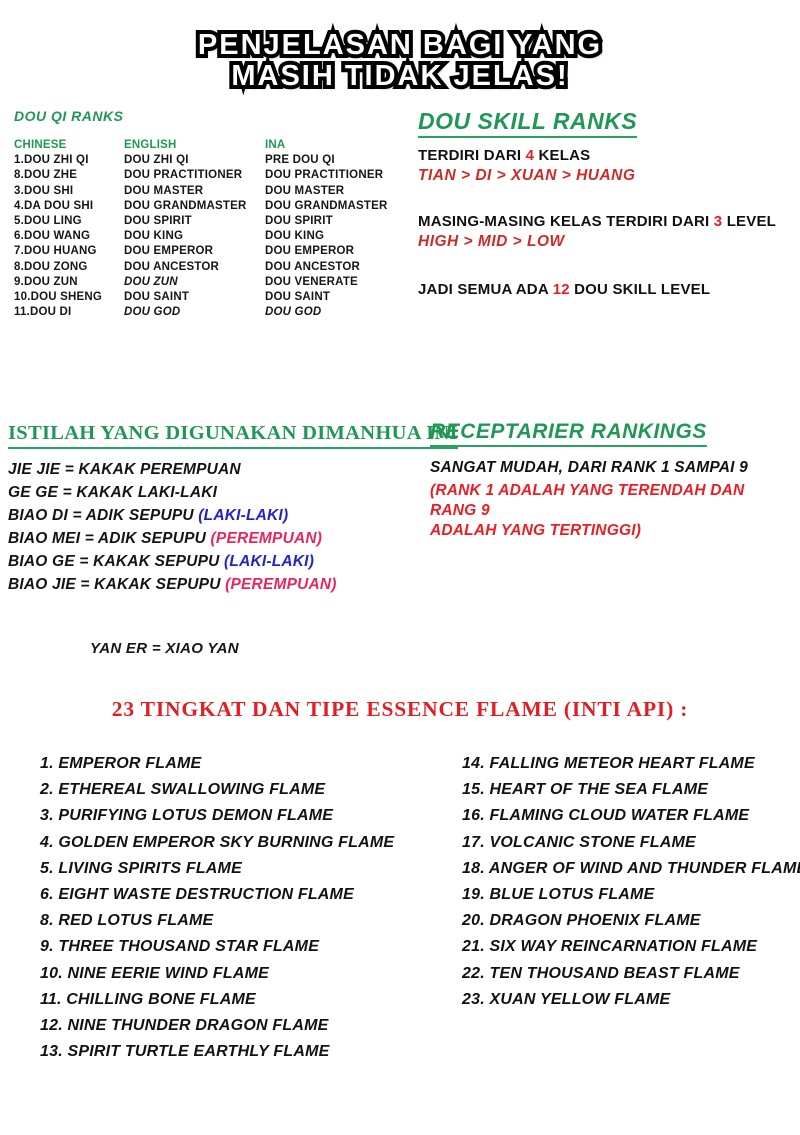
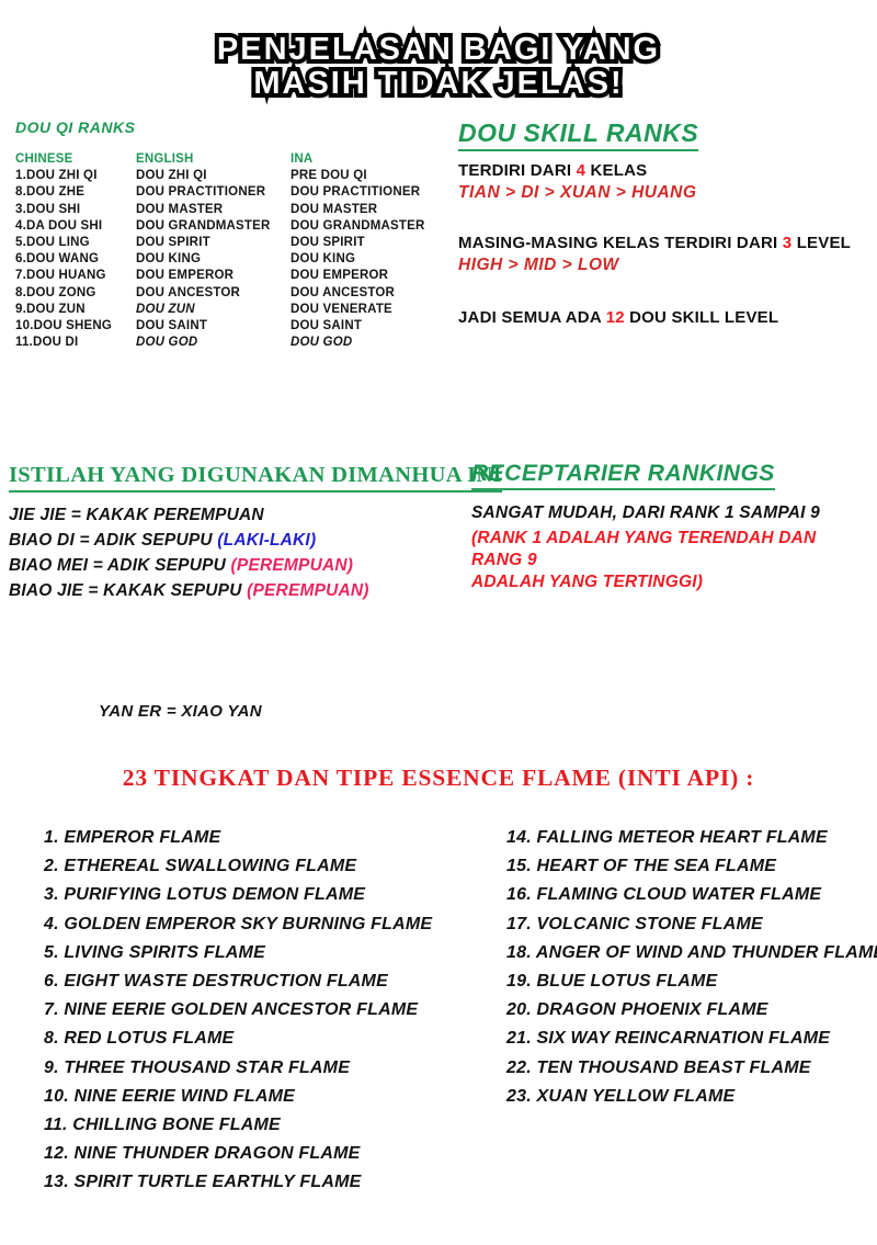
  PENJELASAN BAGI YANG
  MASIH TIDAK JELAS!
  DOU QI RANKS
  CHINESE
  ENGLISH
  INA
  1.DOU ZHI QI
  DOU ZHI QI
  PRE DOU QI
  8.DOU ZHE
  DOU PRACTITIONER
  DOU PRACTITIONER
  3.DOU SHI
  DOU MASTER
  DOU MASTER
  4.DA DOU SHI
  DOU GRANDMASTER
  DOU GRANDMASTER
  5.DOU LING
  DOU SPIRIT
  DOU SPIRIT
  6.DOU WANG
  DOU KING
  DOU KING
  7.DOU HUANG
  DOU EMPEROR
  DOU EMPEROR
  8.DOU ZONG
  DOU ANCESTOR
  DOU ANCESTOR
  9.DOU ZUN
  DOU ZUN
  DOU VENERATE
  10.DOU SHENG
  DOU SAINT
  DOU SAINT
  11.DOU DI
  DOU GOD
  DOU GOD
  DOU SKILL RANKS
  TERDIRI DARI 4 KELAS
  TIAN > DI > XUAN > HUANG
  MASING-MASING KELAS TERDIRI DARI 3 LEVEL
  HIGH > MID > LOW
  JADI SEMUA ADA 12 DOU SKILL LEVEL
  ISTILAH YANG DIGUNAKAN DIMANHUA INI
  JIE JIE = KAKAK PEREMPUAN
- GE GE = KAKAK LAKI-LAKI
  BIAO DI = ADIK SEPUPU (LAKI-LAKI)
  BIAO MEI = ADIK SEPUPU (PEREMPUAN)
- BIAO GE = KAKAK SEPUPU (LAKI-LAKI)
  BIAO JIE = KAKAK SEPUPU (PEREMPUAN)
  RECEPTARIER RANKINGS
  SANGAT MUDAH, DARI RANK 1 SAMPAI 9
  (RANK 1 ADALAH YANG TERENDAH DAN RANG 9
  ADALAH YANG TERTINGGI)
  YAN ER = XIAO YAN
  23 TINGKAT DAN TIPE ESSENCE FLAME (INTI API) :
  1. EMPEROR FLAME
  2. ETHEREAL SWALLOWING FLAME
  3. PURIFYING LOTUS DEMON FLAME
  4. GOLDEN EMPEROR SKY BURNING FLAME
  5. LIVING SPIRITS FLAME
  6. EIGHT WASTE DESTRUCTION FLAME
+ 7. NINE EERIE GOLDEN ANCESTOR FLAME
  8. RED LOTUS FLAME
  9. THREE THOUSAND STAR FLAME
  10. NINE EERIE WIND FLAME
  11. CHILLING BONE FLAME
  12. NINE THUNDER DRAGON FLAME
  13. SPIRIT TURTLE EARTHLY FLAME
  14. FALLING METEOR HEART FLAME
  15. HEART OF THE SEA FLAME
  16. FLAMING CLOUD WATER FLAME
  17. VOLCANIC STONE FLAME
  18. ANGER OF WIND AND THUNDER FLAM
  19. BLUE LOTUS FLAME
  20. DRAGON PHOENIX FLAME
  21. SIX WAY REINCARNATION FLAME
  22. TEN THOUSAND BEAST FLAME
  23. XUAN YELLOW FLAME
